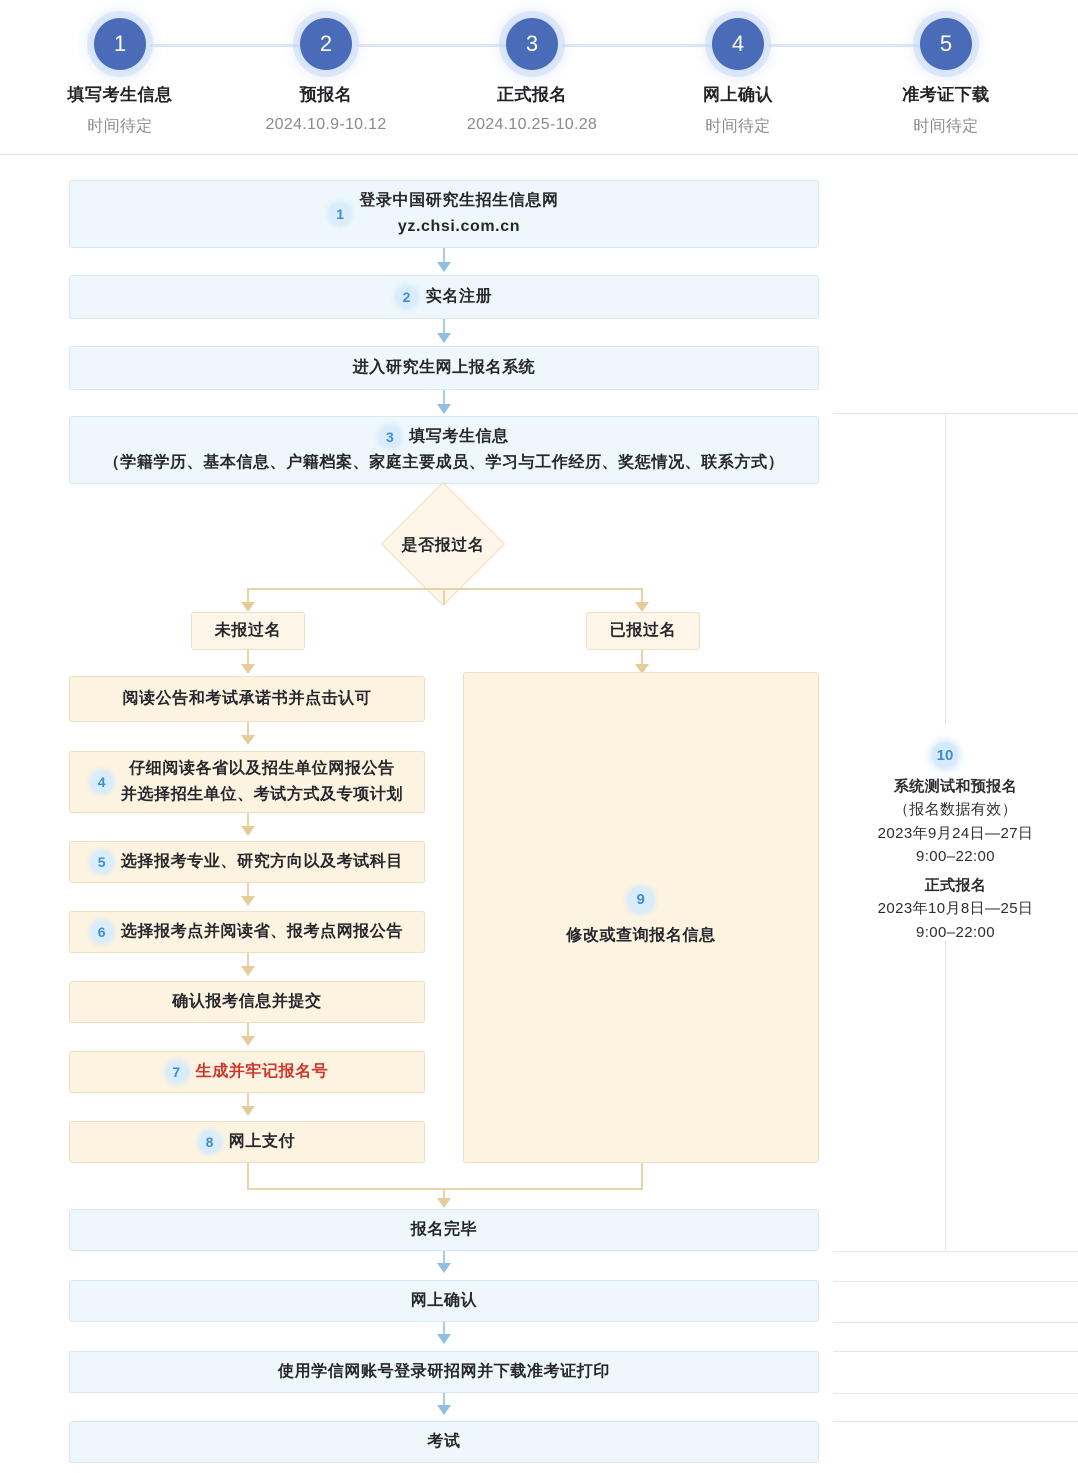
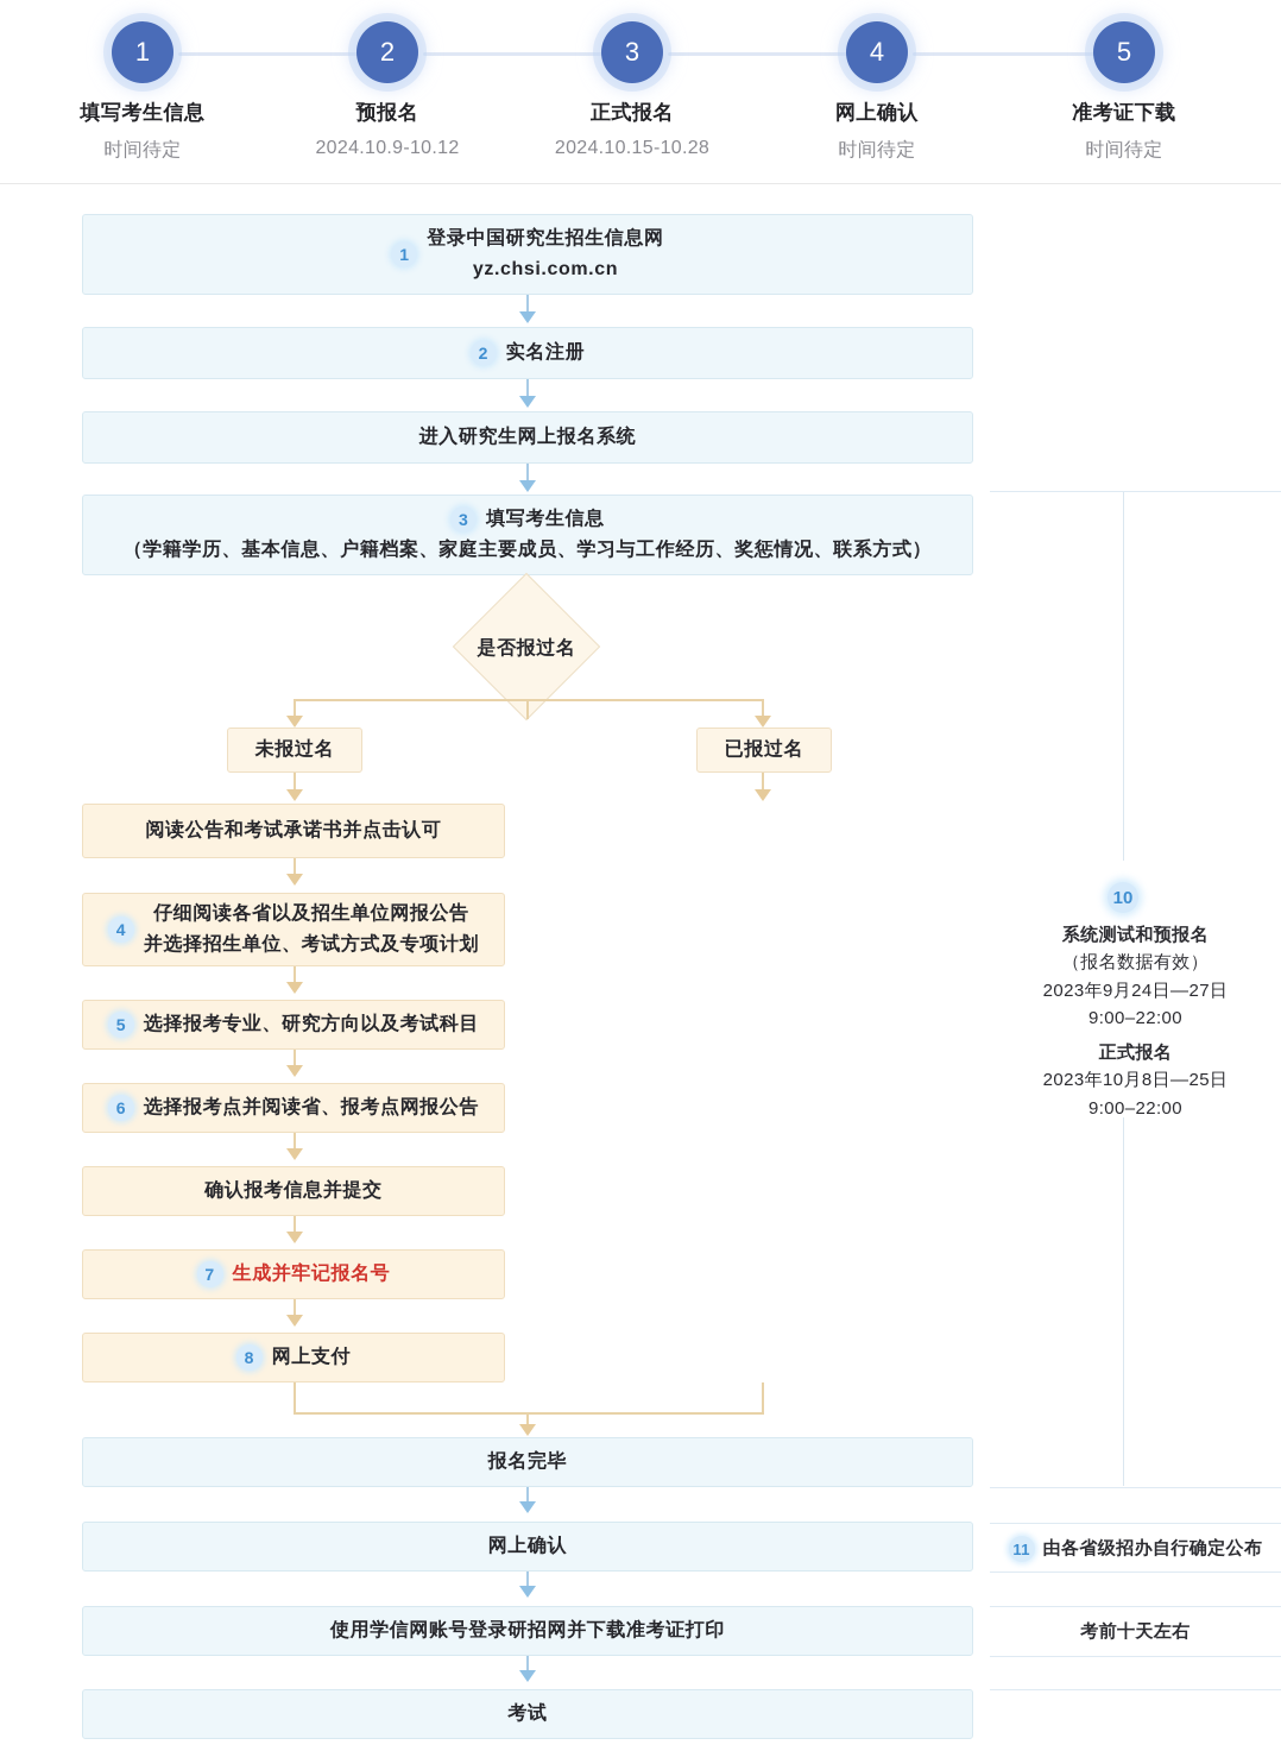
  1
  填写考生信息
  时间待定
  2
  预报名
  2024.10.9-10.12
  3
  正式报名
- 2024.10.25-10.28
+ 2024.10.15-10.28
  4
  网上确认
  时间待定
  5
  准考证下载
  时间待定
  1
  登录中国研究生招生信息网
  yz.chsi.com.cn
  2
  实名注册
  进入研究生网上报名系统
  3
  填写考生信息
  （学籍学历、基本信息、户籍档案、家庭主要成员、学习与工作经历、奖惩情况、联系方式）
  是否报过名
  未报过名
  已报过名
  阅读公告和考试承诺书并点击认可
  4
  仔细阅读各省以及招生单位网报公告
  并选择招生单位、考试方式及专项计划
  5
  选择报考专业、研究方向以及考试科目
  6
  选择报考点并阅读省、报考点网报公告
  确认报考信息并提交
  7
  生成并牢记报名号
  8
  网上支付
- 9
- 修改或查询报名信息
  报名完毕
  网上确认
  使用学信网账号登录研招网并下载准考证打印
  考试
  10
  系统测试和预报名
  （报名数据有效）
  2023年9月24日—27日
  9:00–22:00
  正式报名
  2023年10月8日—25日
  9:00–22:00
+ 11
+ 由各省级招办自行确定公布
+ 考前十天左右
